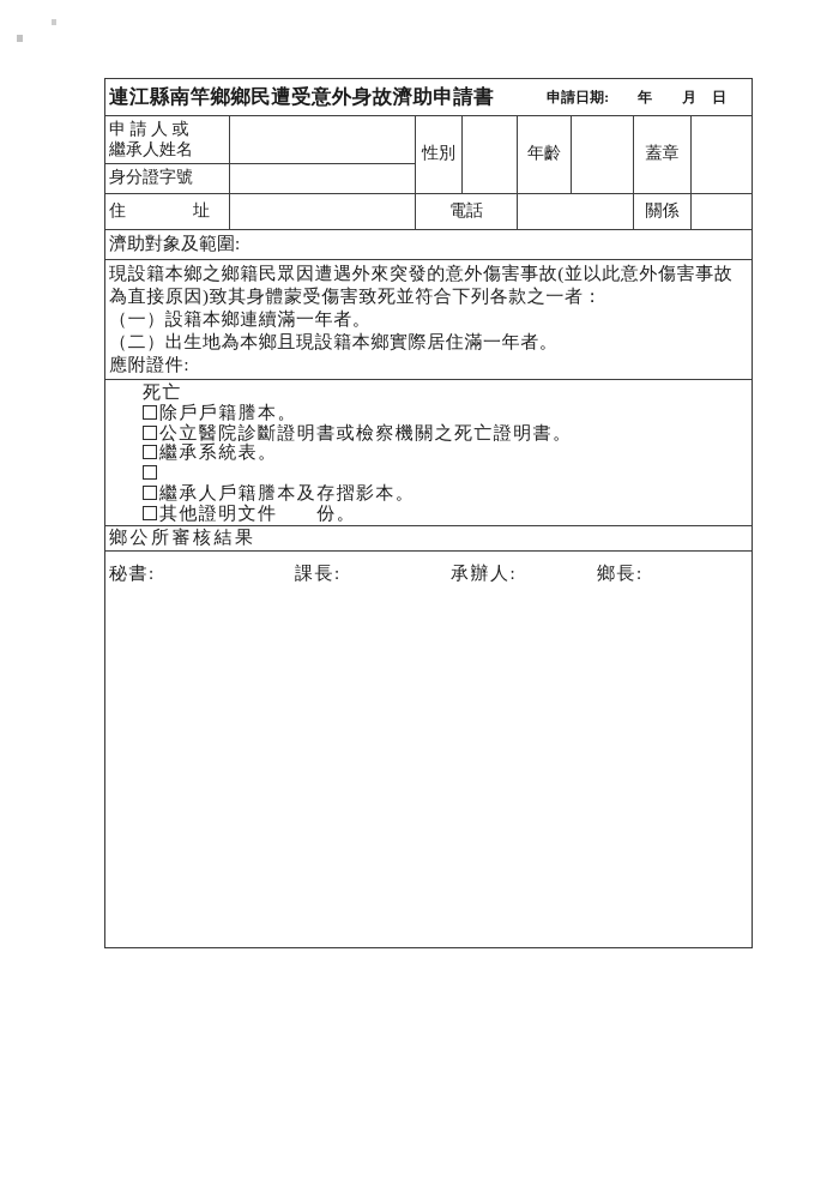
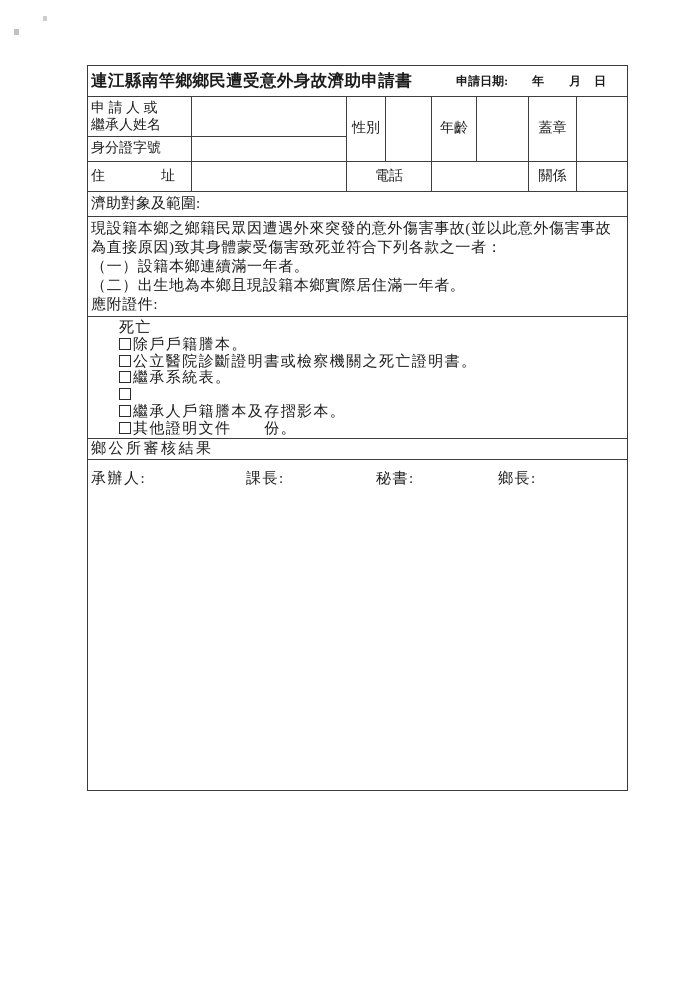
  連江縣南竿鄉鄉民遭受意外身故濟助申請書
  申請日期:
  年
  月
  日
  申 請 人 或
  繼承人姓名
  身分證字號
  性別
  年齡
  蓋章
  住 址
  電話
  關係
  濟助對象及範圍:
  現設籍本鄉之鄉籍民眾因遭遇外來突發的意外傷害事故(並以此意外傷害事故
  為直接原因)致其身體蒙受傷害致死並符合下列各款之一者：
  （一）設籍本鄉連續滿一年者。
  （二）出生地為本鄉且現設籍本鄉實際居住滿一年者。
  應附證件:
  死亡
  除戶戶籍謄本。
  公立醫院診斷證明書或檢察機關之死亡證明書。
  繼承系統表。
  繼承人戶籍謄本及存摺影本。
  其他證明文件 份。
  鄉公所審核結果
- 秘書:
+ 承辦人:
  課長:
- 承辦人:
+ 秘書:
  鄉長:
